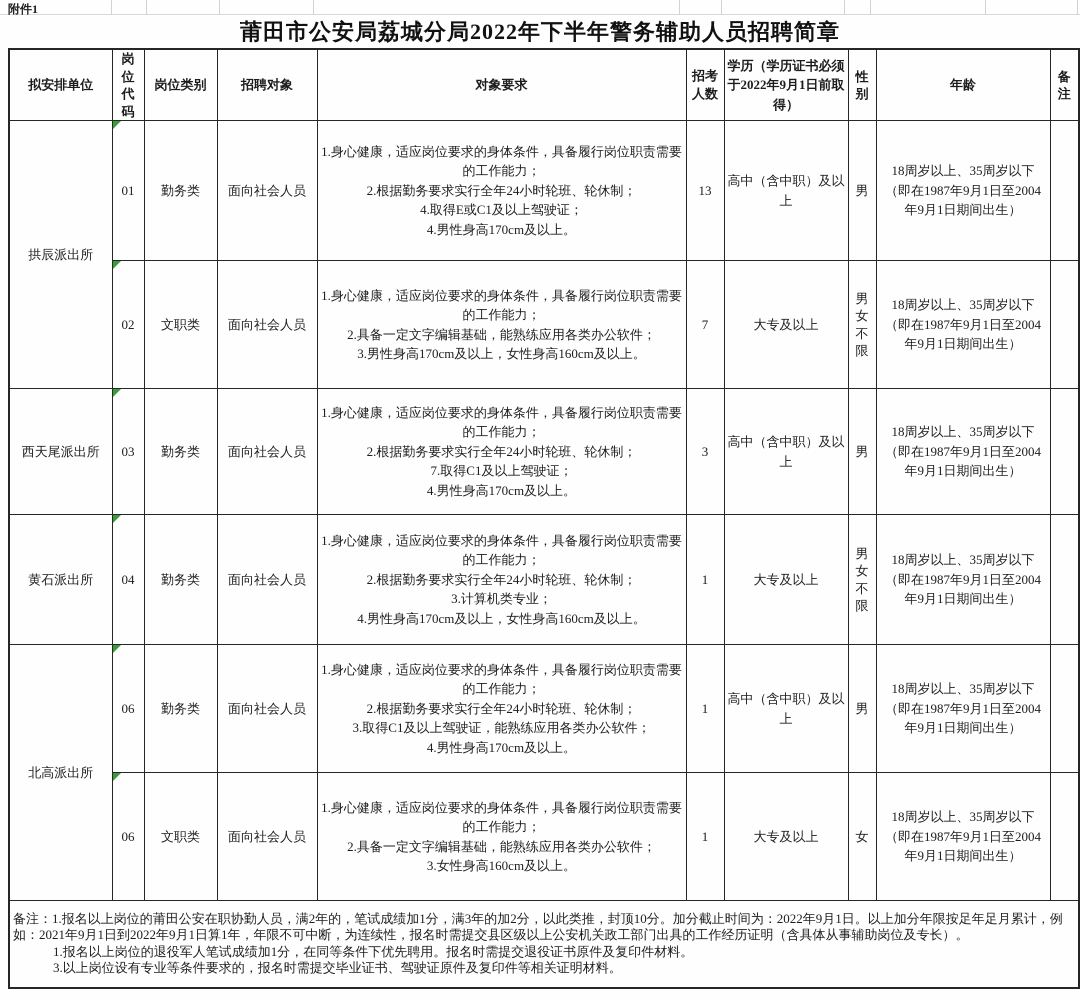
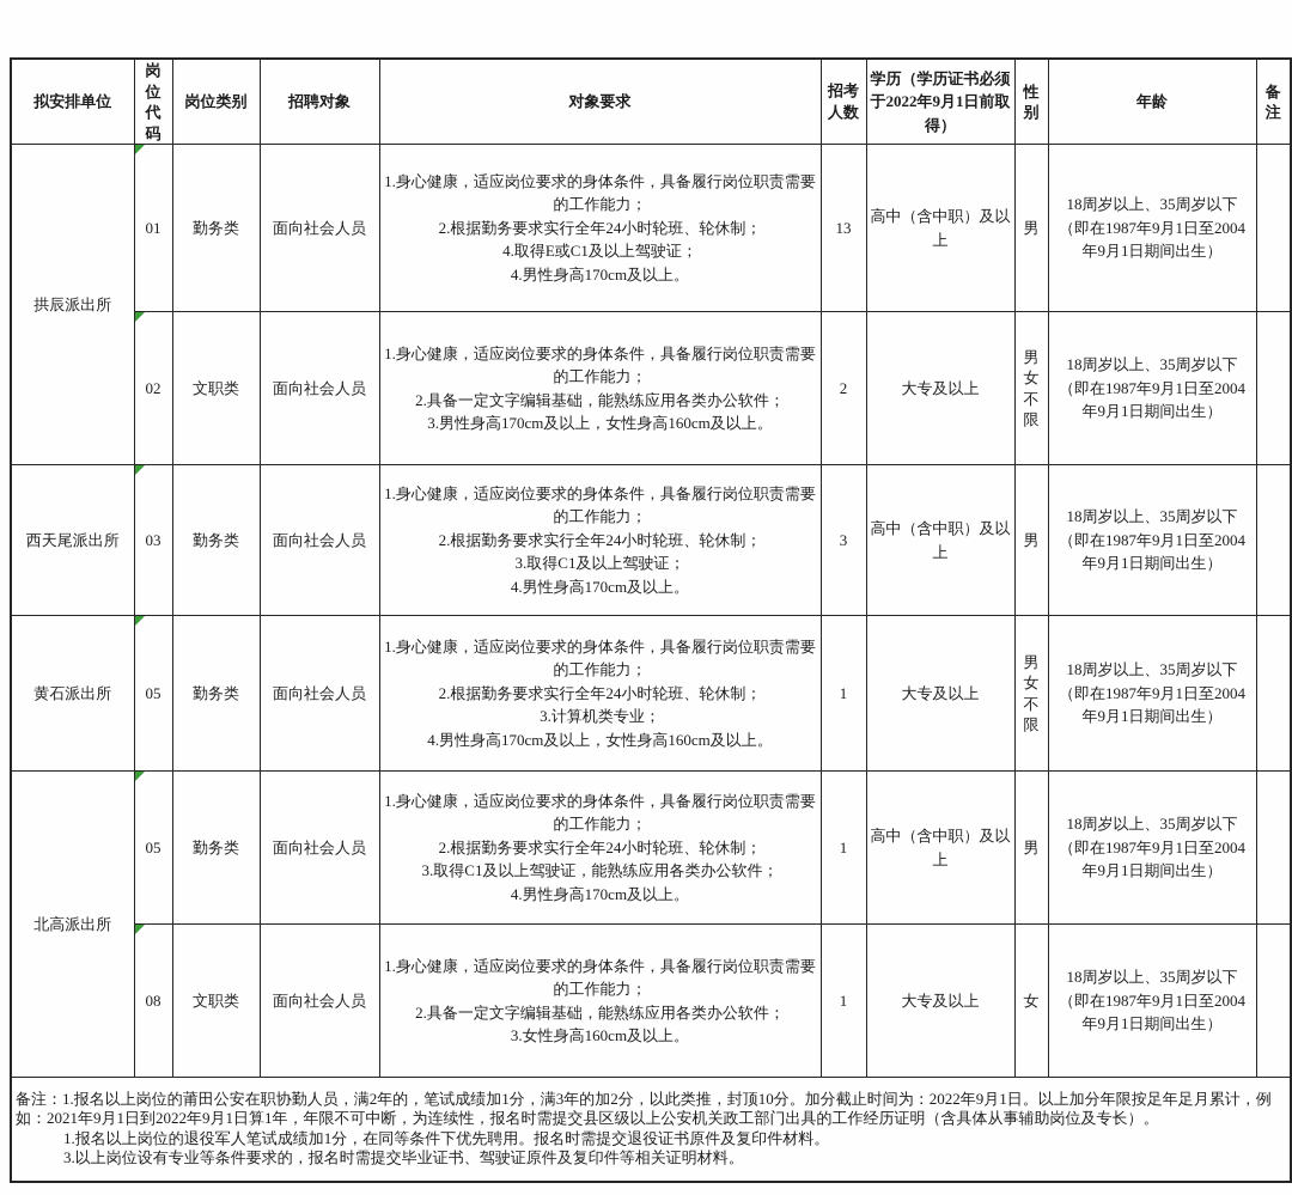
- 附件1
- 莆田市公安局荔城分局2022年下半年警务辅助人员招聘简章
  拟安排单位	岗位代码	岗位类别	招聘对象	对象要求	招考人数	学历（学历证书必须于2022年9月1日前取得）	性别	年龄	备注
  拱辰派出所	01	勤务类	面向社会人员	1.身心健康，适应岗位要求的身体条件，具备履行岗位职责需要的工作能力； 2.根据勤务要求实行全年24小时轮班、轮休制； 4.取得E或C1及以上驾驶证； 4.男性身高170cm及以上。	13	高中（含中职）及以上	男	18周岁以上、35周岁以下（即在1987年9月1日至2004年9月1日期间出生）
- 02	文职类	面向社会人员	1.身心健康，适应岗位要求的身体条件，具备履行岗位职责需要的工作能力； 2.具备一定文字编辑基础，能熟练应用各类办公软件； 3.男性身高170cm及以上，女性身高160cm及以上。	7	大专及以上	男女不限	18周岁以上、35周岁以下（即在1987年9月1日至2004年9月1日期间出生）
+ 02	文职类	面向社会人员	1.身心健康，适应岗位要求的身体条件，具备履行岗位职责需要的工作能力； 2.具备一定文字编辑基础，能熟练应用各类办公软件； 3.男性身高170cm及以上，女性身高160cm及以上。	2	大专及以上	男女不限	18周岁以上、35周岁以下（即在1987年9月1日至2004年9月1日期间出生）
- 西天尾派出所	03	勤务类	面向社会人员	1.身心健康，适应岗位要求的身体条件，具备履行岗位职责需要的工作能力； 2.根据勤务要求实行全年24小时轮班、轮休制； 7.取得C1及以上驾驶证； 4.男性身高170cm及以上。	3	高中（含中职）及以上	男	18周岁以上、35周岁以下（即在1987年9月1日至2004年9月1日期间出生）
+ 西天尾派出所	03	勤务类	面向社会人员	1.身心健康，适应岗位要求的身体条件，具备履行岗位职责需要的工作能力； 2.根据勤务要求实行全年24小时轮班、轮休制； 3.取得C1及以上驾驶证； 4.男性身高170cm及以上。	3	高中（含中职）及以上	男	18周岁以上、35周岁以下（即在1987年9月1日至2004年9月1日期间出生）
- 黄石派出所	04	勤务类	面向社会人员	1.身心健康，适应岗位要求的身体条件，具备履行岗位职责需要的工作能力； 2.根据勤务要求实行全年24小时轮班、轮休制； 3.计算机类专业； 4.男性身高170cm及以上，女性身高160cm及以上。	1	大专及以上	男女不限	18周岁以上、35周岁以下（即在1987年9月1日至2004年9月1日期间出生）
+ 黄石派出所	05	勤务类	面向社会人员	1.身心健康，适应岗位要求的身体条件，具备履行岗位职责需要的工作能力； 2.根据勤务要求实行全年24小时轮班、轮休制； 3.计算机类专业； 4.男性身高170cm及以上，女性身高160cm及以上。	1	大专及以上	男女不限	18周岁以上、35周岁以下（即在1987年9月1日至2004年9月1日期间出生）
- 北高派出所	06	勤务类	面向社会人员	1.身心健康，适应岗位要求的身体条件，具备履行岗位职责需要的工作能力； 2.根据勤务要求实行全年24小时轮班、轮休制； 3.取得C1及以上驾驶证，能熟练应用各类办公软件； 4.男性身高170cm及以上。	1	高中（含中职）及以上	男	18周岁以上、35周岁以下（即在1987年9月1日至2004年9月1日期间出生）
+ 北高派出所	05	勤务类	面向社会人员	1.身心健康，适应岗位要求的身体条件，具备履行岗位职责需要的工作能力； 2.根据勤务要求实行全年24小时轮班、轮休制； 3.取得C1及以上驾驶证，能熟练应用各类办公软件； 4.男性身高170cm及以上。	1	高中（含中职）及以上	男	18周岁以上、35周岁以下（即在1987年9月1日至2004年9月1日期间出生）
- 06	文职类	面向社会人员	1.身心健康，适应岗位要求的身体条件，具备履行岗位职责需要的工作能力； 2.具备一定文字编辑基础，能熟练应用各类办公软件； 3.女性身高160cm及以上。	1	大专及以上	女	18周岁以上、35周岁以下（即在1987年9月1日至2004年9月1日期间出生）
+ 08	文职类	面向社会人员	1.身心健康，适应岗位要求的身体条件，具备履行岗位职责需要的工作能力； 2.具备一定文字编辑基础，能熟练应用各类办公软件； 3.女性身高160cm及以上。	1	大专及以上	女	18周岁以上、35周岁以下（即在1987年9月1日至2004年9月1日期间出生）
  备注：1.报名以上岗位的莆田公安在职协勤人员，满2年的，笔试成绩加1分，满3年的加2分，以此类推，封顶10分。加分截止时间为：2022年9月1日。以上加分年限按足年足月累计，例如：2021年9月1日到2022年9月1日算1年，年限不可中断，为连续性，报名时需提交县区级以上公安机关政工部门出具的工作经历证明（含具体从事辅助岗位及专长）。 1.报名以上岗位的退役军人笔试成绩加1分，在同等条件下优先聘用。报名时需提交退役证书原件及复印件材料。 3.以上岗位设有专业等条件要求的，报名时需提交毕业证书、驾驶证原件及复印件等相关证明材料。
